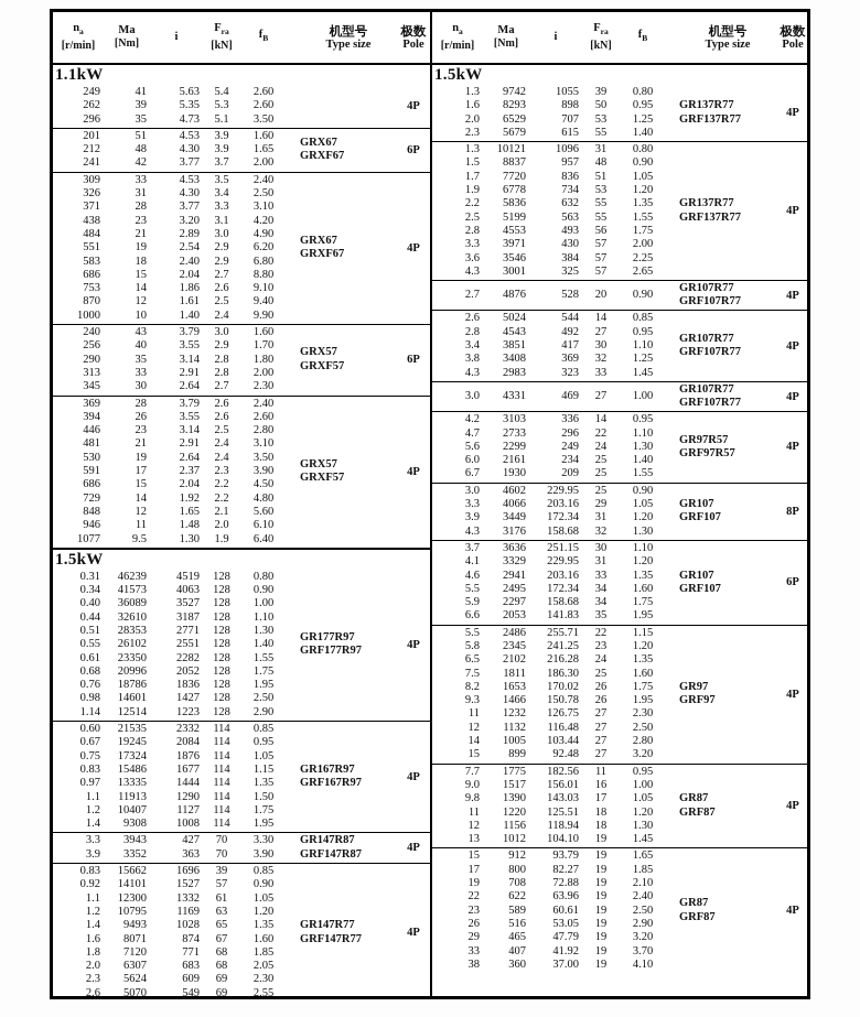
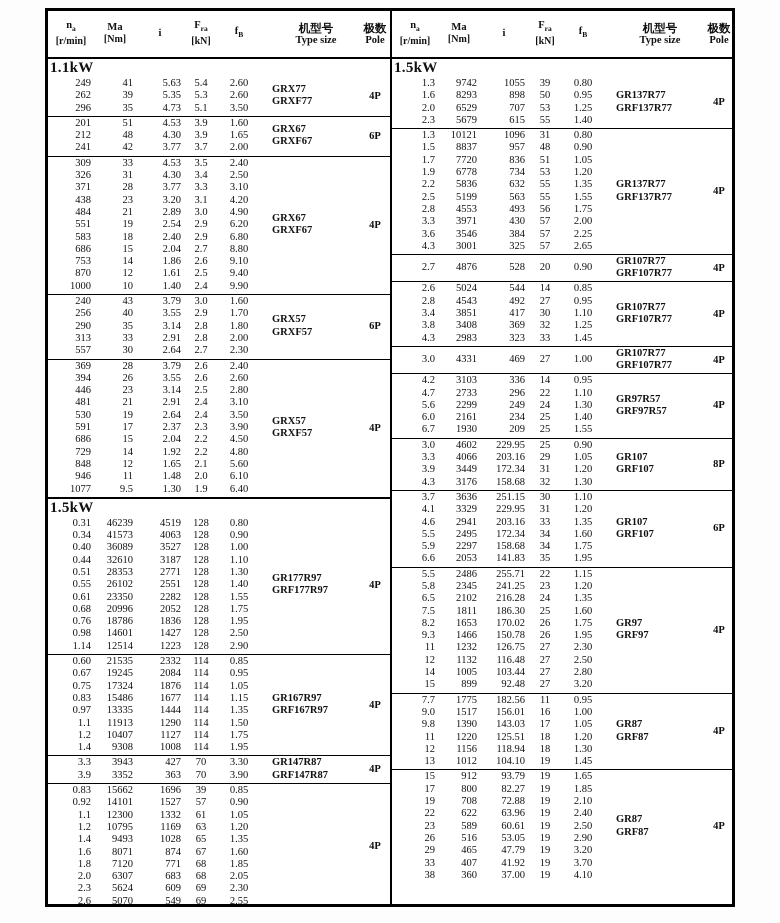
  na
  [r/min]
  Ma
  [Nm]
  i
  Fra
  [kN]
  fB
  机型号
  Type size
  极数
  Pole
  1.1kW
  249
  41
  5.63
  5.4
  2.60
  262
  39
  5.35
  5.3
  2.60
  296
  35
  4.73
  5.1
  3.50
+ GRX77
+ GRXF77
  4P
  201
  51
  4.53
  3.9
  1.60
  212
  48
  4.30
  3.9
  1.65
  241
  42
  3.77
  3.7
  2.00
  GRX67
  GRXF67
  6P
  309
  33
  4.53
  3.5
  2.40
  326
  31
  4.30
  3.4
  2.50
  371
  28
  3.77
  3.3
  3.10
  438
  23
  3.20
  3.1
  4.20
  484
  21
  2.89
  3.0
  4.90
  551
  19
  2.54
  2.9
  6.20
  583
  18
  2.40
  2.9
  6.80
  686
  15
  2.04
  2.7
  8.80
  753
  14
  1.86
  2.6
  9.10
  870
  12
  1.61
  2.5
  9.40
  1000
  10
  1.40
  2.4
  9.90
  GRX67
  GRXF67
  4P
  240
  43
  3.79
  3.0
  1.60
  256
  40
  3.55
  2.9
  1.70
  290
  35
  3.14
  2.8
  1.80
  313
  33
  2.91
  2.8
  2.00
- 345
+ 557
  30
  2.64
  2.7
  2.30
  GRX57
  GRXF57
  6P
  369
  28
  3.79
  2.6
  2.40
  394
  26
  3.55
  2.6
  2.60
  446
  23
  3.14
  2.5
  2.80
  481
  21
  2.91
  2.4
  3.10
  530
  19
  2.64
  2.4
  3.50
  591
  17
  2.37
  2.3
  3.90
  686
  15
  2.04
  2.2
  4.50
  729
  14
  1.92
  2.2
  4.80
  848
  12
  1.65
  2.1
  5.60
  946
  11
  1.48
  2.0
  6.10
  1077
  9.5
  1.30
  1.9
  6.40
  GRX57
  GRXF57
  4P
  1.5kW
  0.31
  46239
  4519
  128
  0.80
  0.34
  41573
  4063
  128
  0.90
  0.40
  36089
  3527
  128
  1.00
  0.44
  32610
  3187
  128
  1.10
  0.51
  28353
  2771
  128
  1.30
  0.55
  26102
  2551
  128
  1.40
  0.61
  23350
  2282
  128
  1.55
  0.68
  20996
  2052
  128
  1.75
  0.76
  18786
  1836
  128
  1.95
  0.98
  14601
  1427
  128
  2.50
  1.14
  12514
  1223
  128
  2.90
  GR177R97
  GRF177R97
  4P
  0.60
  21535
  2332
  114
  0.85
  0.67
  19245
  2084
  114
  0.95
  0.75
  17324
  1876
  114
  1.05
  0.83
  15486
  1677
  114
  1.15
  0.97
  13335
  1444
  114
  1.35
  1.1
  11913
  1290
  114
  1.50
  1.2
  10407
  1127
  114
  1.75
  1.4
  9308
  1008
  114
  1.95
  GR167R97
  GRF167R97
  4P
  3.3
  3943
  427
  70
  3.30
  3.9
  3352
  363
  70
  3.90
  GR147R87
  GRF147R87
  4P
  0.83
  15662
  1696
  39
  0.85
  0.92
  14101
  1527
  57
  0.90
  1.1
  12300
  1332
  61
  1.05
  1.2
  10795
  1169
  63
  1.20
  1.4
  9493
  1028
  65
  1.35
  1.6
  8071
  874
  67
  1.60
  1.8
  7120
  771
  68
  1.85
  2.0
  6307
  683
  68
  2.05
  2.3
  5624
  609
  69
  2.30
  2.6
  5070
  549
  69
  2.55
- GR147R77
- GRF147R77
  4P
  na
  [r/min]
  Ma
  [Nm]
  i
  Fra
  [kN]
  fB
  机型号
  Type size
  极数
  Pole
  1.5kW
  1.3
  9742
  1055
  39
  0.80
  1.6
  8293
  898
  50
  0.95
  2.0
  6529
  707
  53
  1.25
  2.3
  5679
  615
  55
  1.40
  GR137R77
  GRF137R77
  4P
  1.3
  10121
  1096
  31
  0.80
  1.5
  8837
  957
  48
  0.90
  1.7
  7720
  836
  51
  1.05
  1.9
  6778
  734
  53
  1.20
  2.2
  5836
  632
  55
  1.35
  2.5
  5199
  563
  55
  1.55
  2.8
  4553
  493
  56
  1.75
  3.3
  3971
  430
  57
  2.00
  3.6
  3546
  384
  57
  2.25
  4.3
  3001
  325
  57
  2.65
  GR137R77
  GRF137R77
  4P
  2.7
  4876
  528
  20
  0.90
  GR107R77
  GRF107R77
  4P
  2.6
  5024
  544
  14
  0.85
  2.8
  4543
  492
  27
  0.95
  3.4
  3851
  417
  30
  1.10
  3.8
  3408
  369
  32
  1.25
  4.3
  2983
  323
  33
  1.45
  GR107R77
  GRF107R77
  4P
  3.0
  4331
  469
  27
  1.00
  GR107R77
  GRF107R77
  4P
  4.2
  3103
  336
  14
  0.95
  4.7
  2733
  296
  22
  1.10
  5.6
  2299
  249
  24
  1.30
  6.0
  2161
  234
  25
  1.40
  6.7
  1930
  209
  25
  1.55
  GR97R57
  GRF97R57
  4P
  3.0
  4602
  229.95
  25
  0.90
  3.3
  4066
  203.16
  29
  1.05
  3.9
  3449
  172.34
  31
  1.20
  4.3
  3176
  158.68
  32
  1.30
  GR107
  GRF107
  8P
  3.7
  3636
  251.15
  30
  1.10
  4.1
  3329
  229.95
  31
  1.20
  4.6
  2941
  203.16
  33
  1.35
  5.5
  2495
  172.34
  34
  1.60
  5.9
  2297
  158.68
  34
  1.75
  6.6
  2053
  141.83
  35
  1.95
  GR107
  GRF107
  6P
  5.5
  2486
  255.71
  22
  1.15
  5.8
  2345
  241.25
  23
  1.20
  6.5
  2102
  216.28
  24
  1.35
  7.5
  1811
  186.30
  25
  1.60
  8.2
  1653
  170.02
  26
  1.75
  9.3
  1466
  150.78
  26
  1.95
  11
  1232
  126.75
  27
  2.30
  12
  1132
  116.48
  27
  2.50
  14
  1005
  103.44
  27
  2.80
  15
  899
  92.48
  27
  3.20
  GR97
  GRF97
  4P
  7.7
  1775
  182.56
  11
  0.95
  9.0
  1517
  156.01
  16
  1.00
  9.8
  1390
  143.03
  17
  1.05
  11
  1220
  125.51
  18
  1.20
  12
  1156
  118.94
  18
  1.30
  13
  1012
  104.10
  19
  1.45
  GR87
  GRF87
  4P
  15
  912
  93.79
  19
  1.65
  17
  800
  82.27
  19
  1.85
  19
  708
  72.88
  19
  2.10
  22
  622
  63.96
  19
  2.40
  23
  589
  60.61
  19
  2.50
  26
  516
  53.05
  19
  2.90
  29
  465
  47.79
  19
  3.20
  33
  407
  41.92
  19
  3.70
  38
  360
  37.00
  19
  4.10
  GR87
  GRF87
  4P
